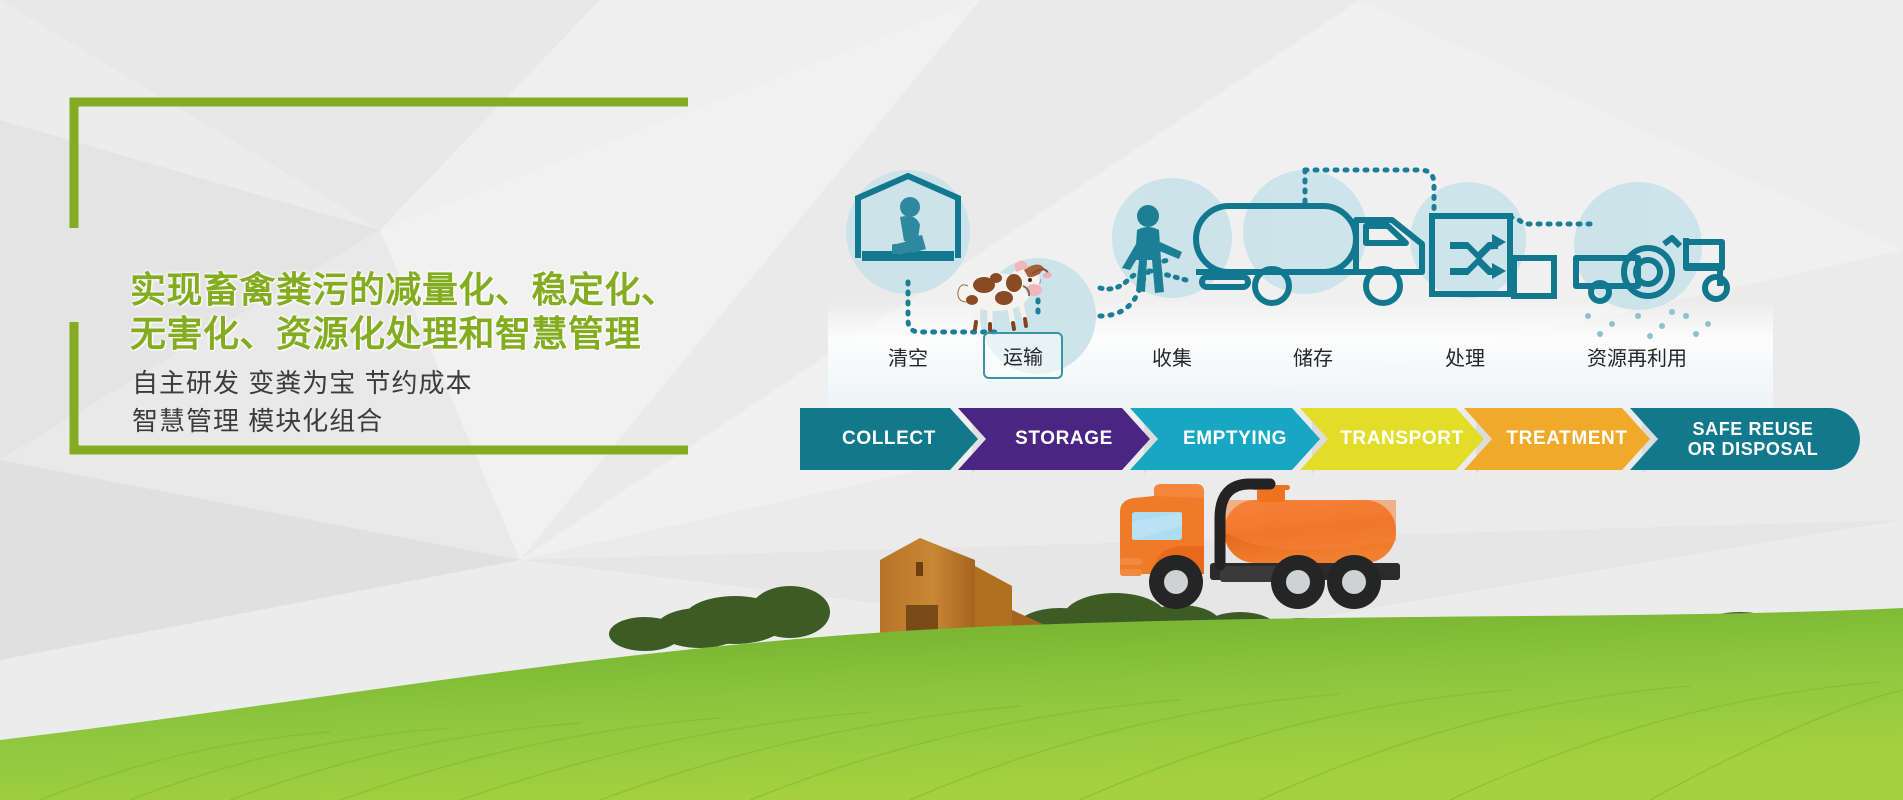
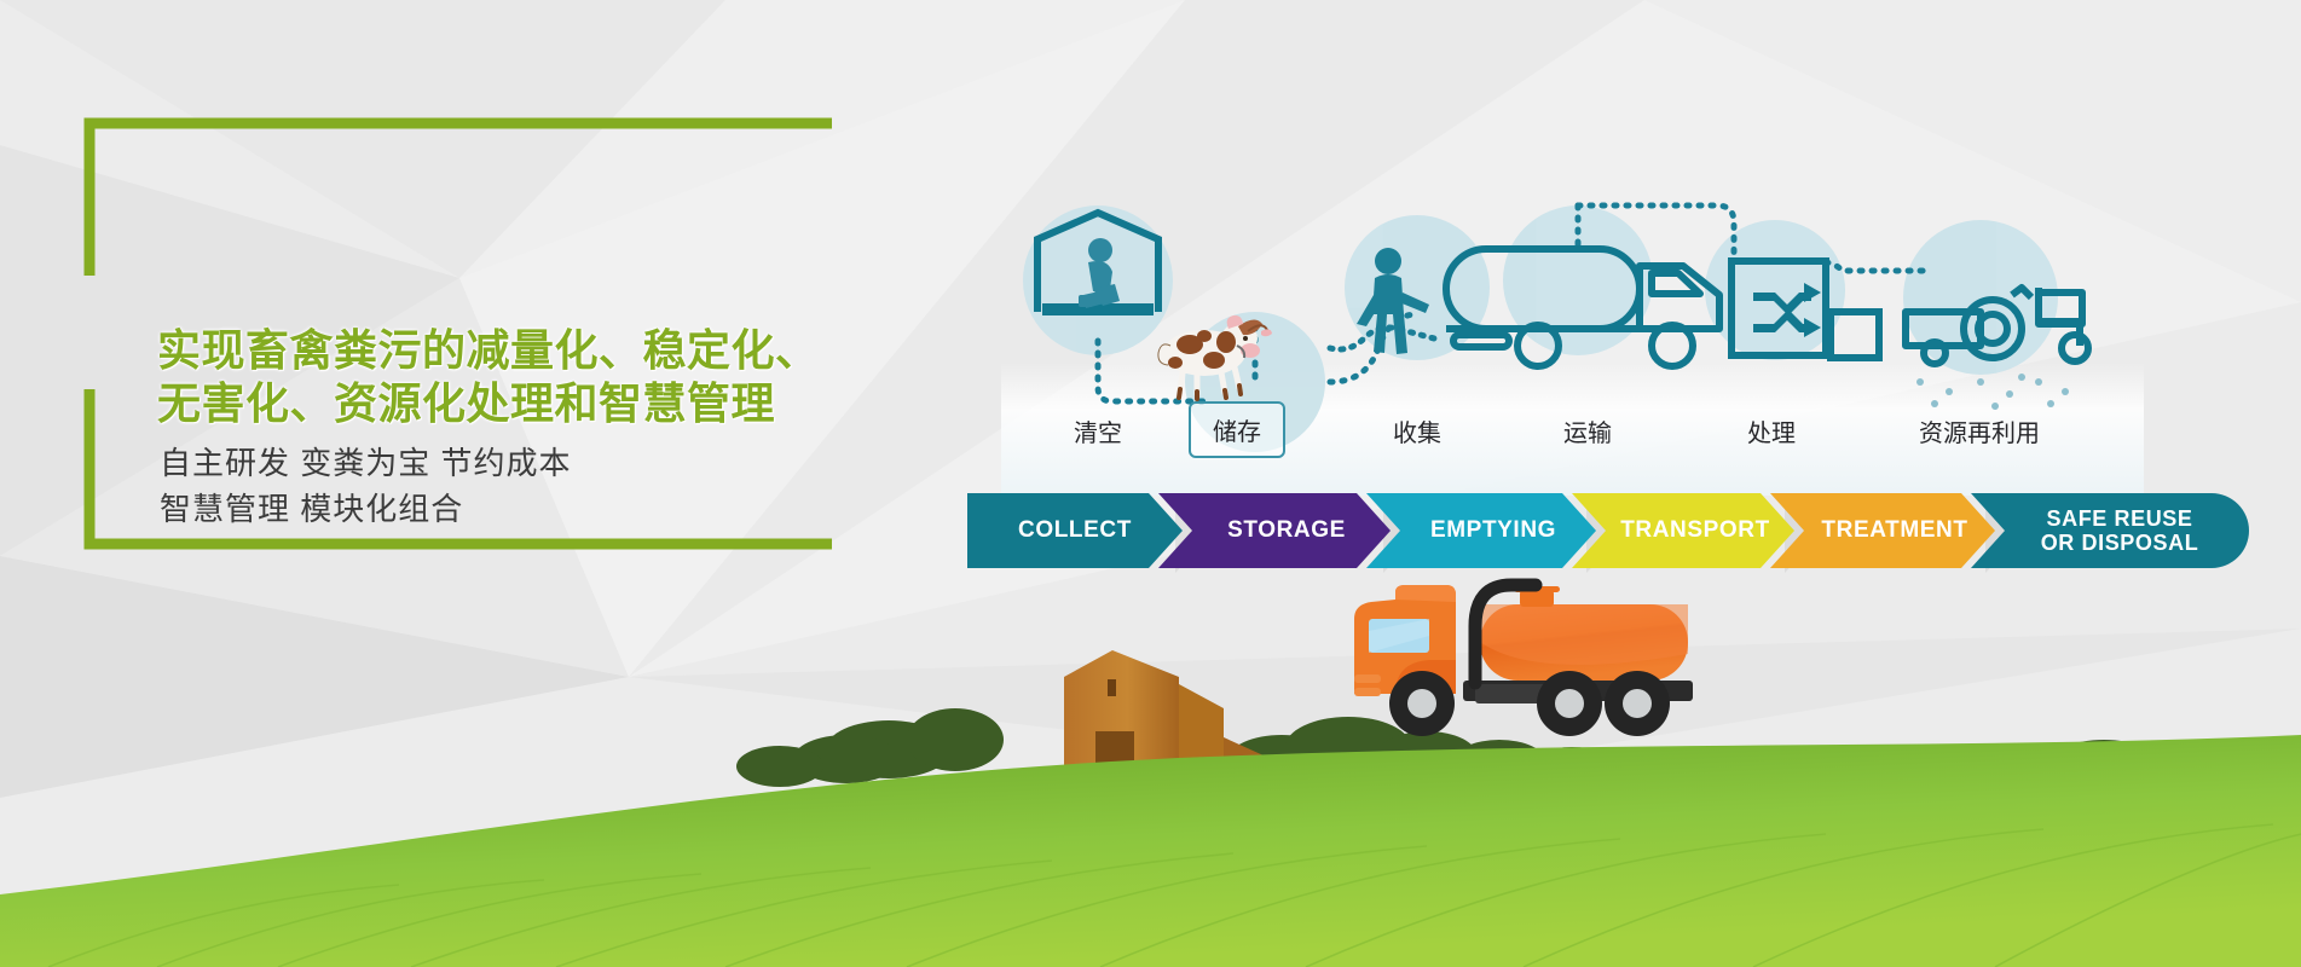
  实现畜禽粪污的减量化、稳定化、
  无害化、资源化处理和智慧管理
  自主研发 变粪为宝 节约成本
  智慧管理 模块化组合
  清空
- 运输
+ 储存
  收集
- 储存
+ 运输
  处理
  资源再利用
  COLLECT
  STORAGE
  EMPTYING
  TRANSPORT
  TREATMENT
  SAFE REUSE
  OR DISPOSAL
